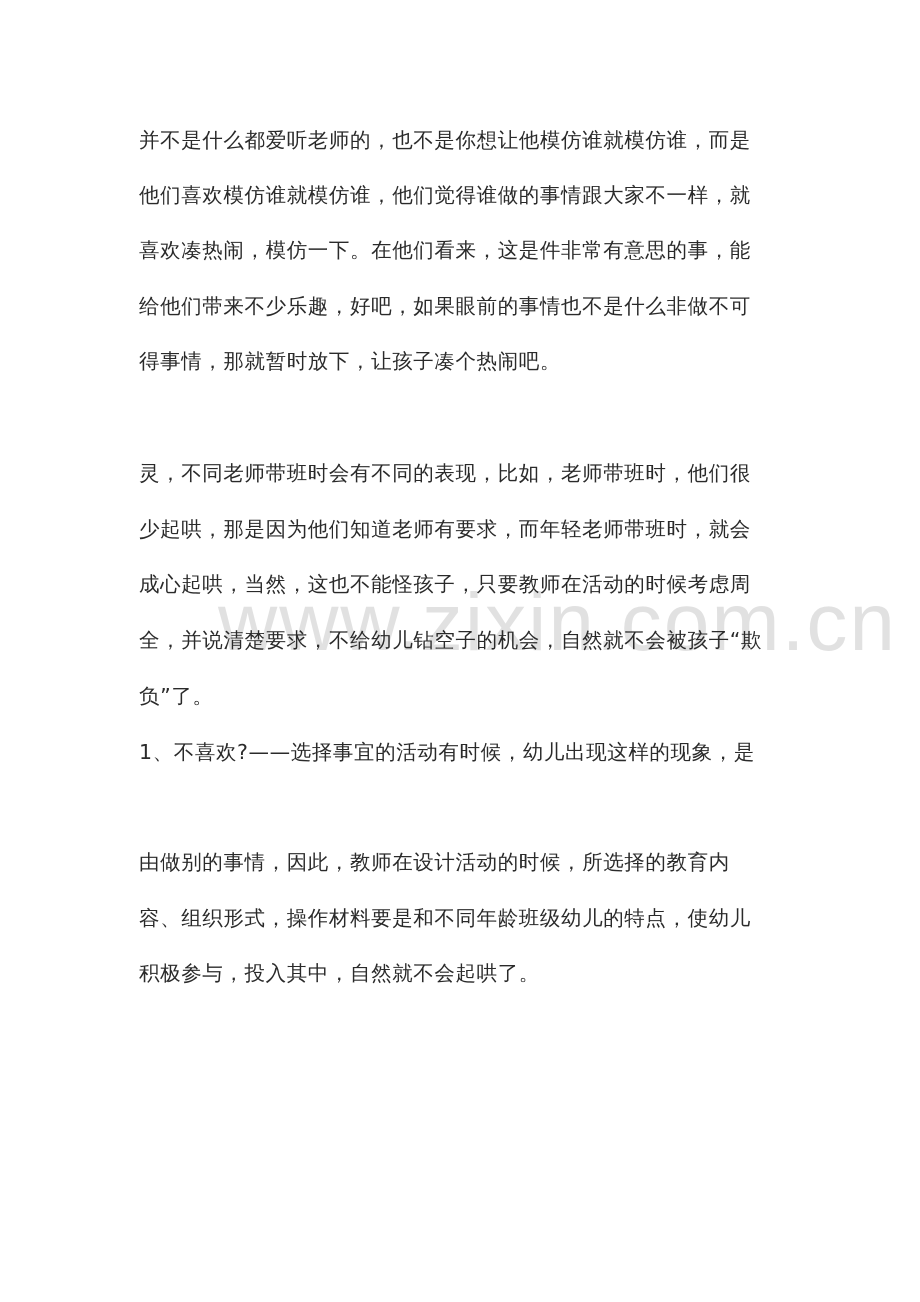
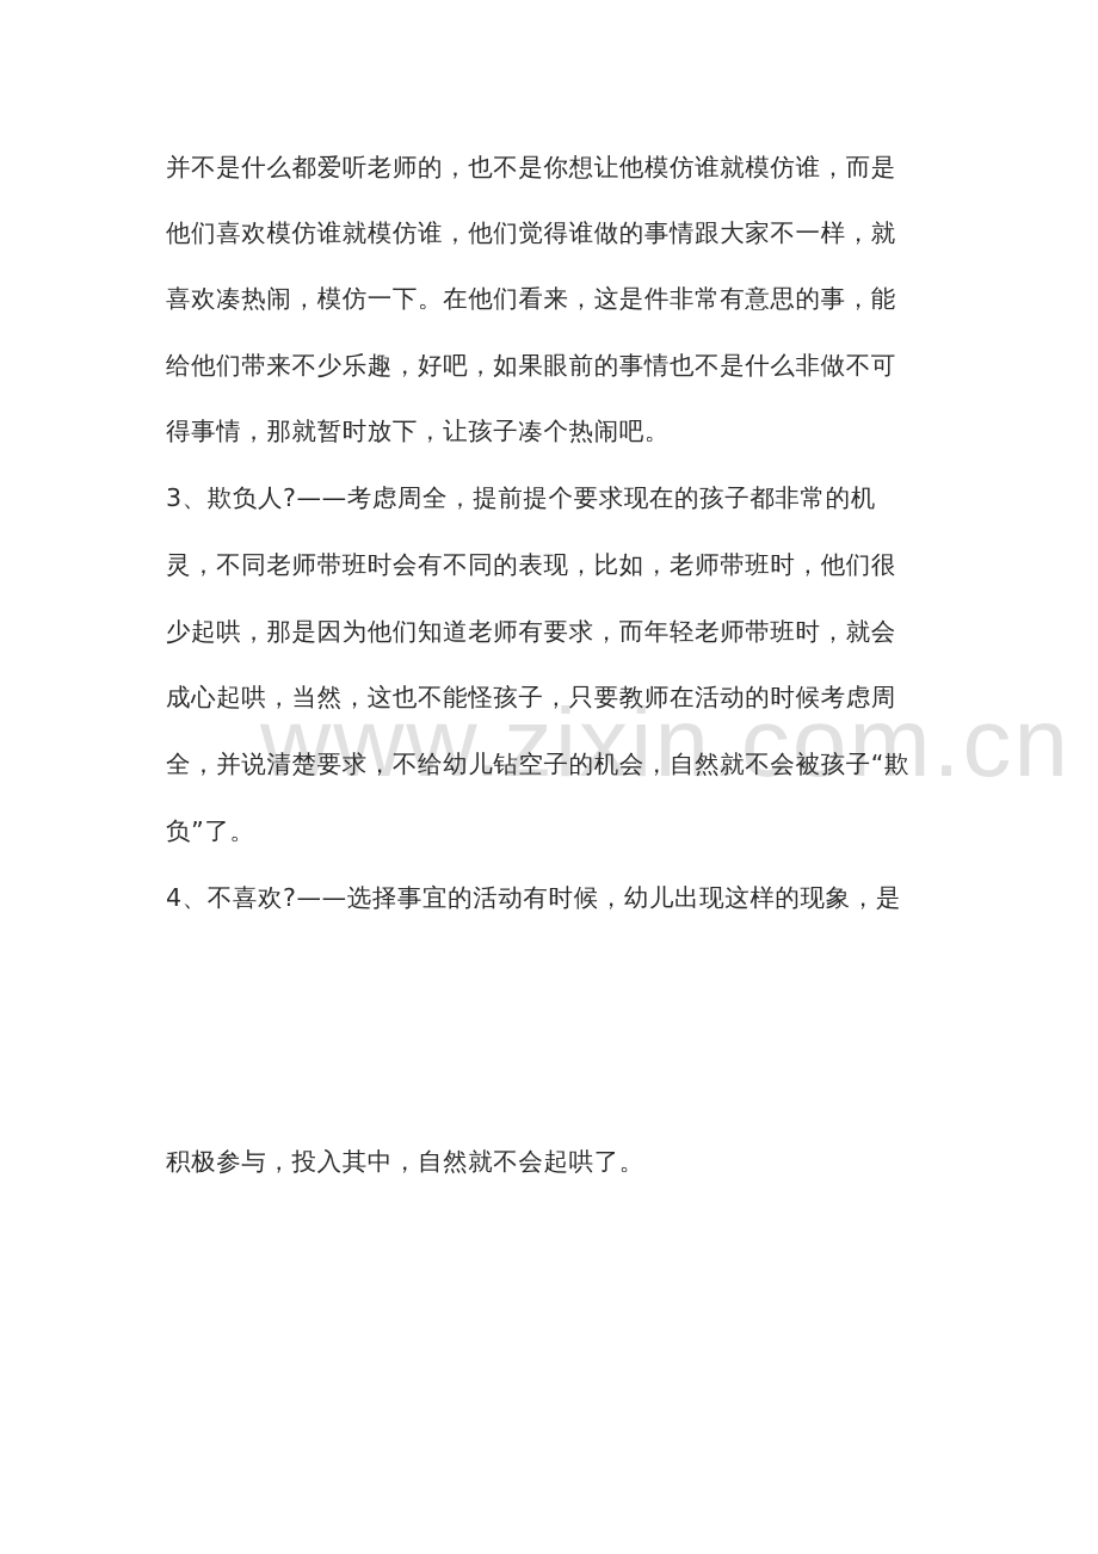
  www.zixin.com.cn
  并不是什么都爱听老师的，也不是你想让他模仿谁就模仿谁，而是
  他们喜欢模仿谁就模仿谁，他们觉得谁做的事情跟大家不一样，就
  喜欢凑热闹，模仿一下。在他们看来，这是件非常有意思的事，能
  给他们带来不少乐趣，好吧，如果眼前的事情也不是什么非做不可
  得事情，那就暂时放下，让孩子凑个热闹吧。
+ 3、欺负人?——考虑周全，提前提个要求现在的孩子都非常的机
  灵，不同老师带班时会有不同的表现，比如，老师带班时，他们很
  少起哄，那是因为他们知道老师有要求，而年轻老师带班时，就会
  成心起哄，当然，这也不能怪孩子，只要教师在活动的时候考虑周
  全，并说清楚要求，不给幼儿钻空子的机会，自然就不会被孩子“欺
  负”了。
- 1、不喜欢?——选择事宜的活动有时候，幼儿出现这样的现象，是
+ 4、不喜欢?——选择事宜的活动有时候，幼儿出现这样的现象，是
- 由做别的事情，因此，教师在设计活动的时候，所选择的教育内
- 容、组织形式，操作材料要是和不同年龄班级幼儿的特点，使幼儿
  积极参与，投入其中，自然就不会起哄了。
